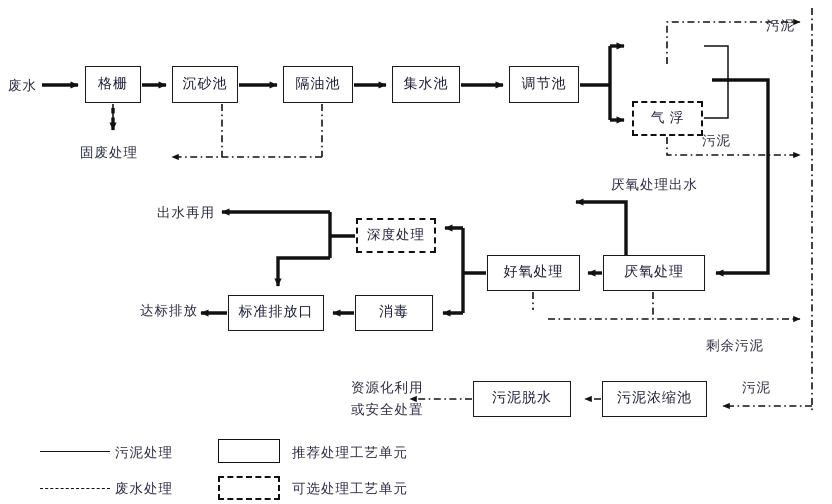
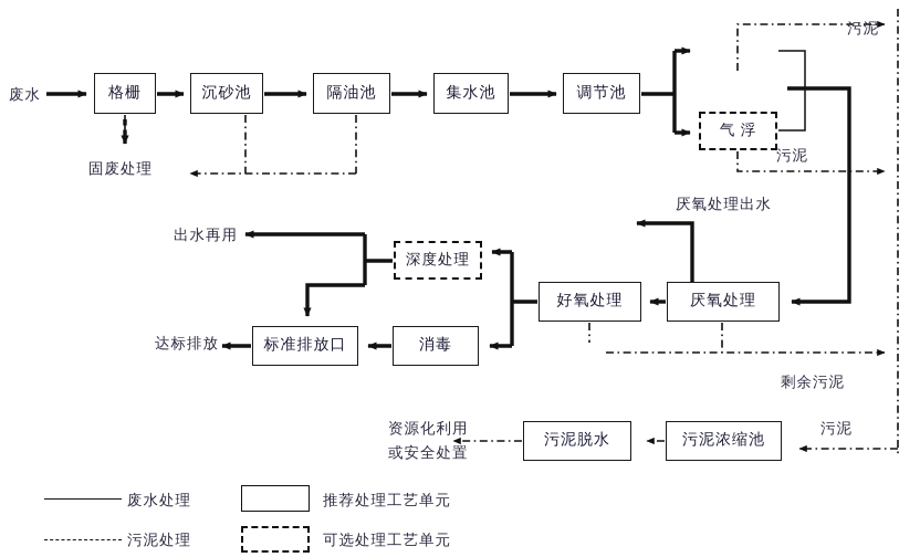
  格栅
  沉砂池
  隔油池
  集水池
  调节池
  气 浮
  深度处理
  好氧处理
  厌氧处理
  消毒
  标准排放口
  污泥脱水
  污泥浓缩池
  废水
  固废处理
  污泥
  污泥
  厌氧处理出水
  出水再用
  达标排放
  剩余污泥
  污泥
  资源化利用
  或安全处置
- 污泥处理
+ 废水处理
  推荐处理工艺单元
- 废水处理
+ 污泥处理
  可选处理工艺单元
